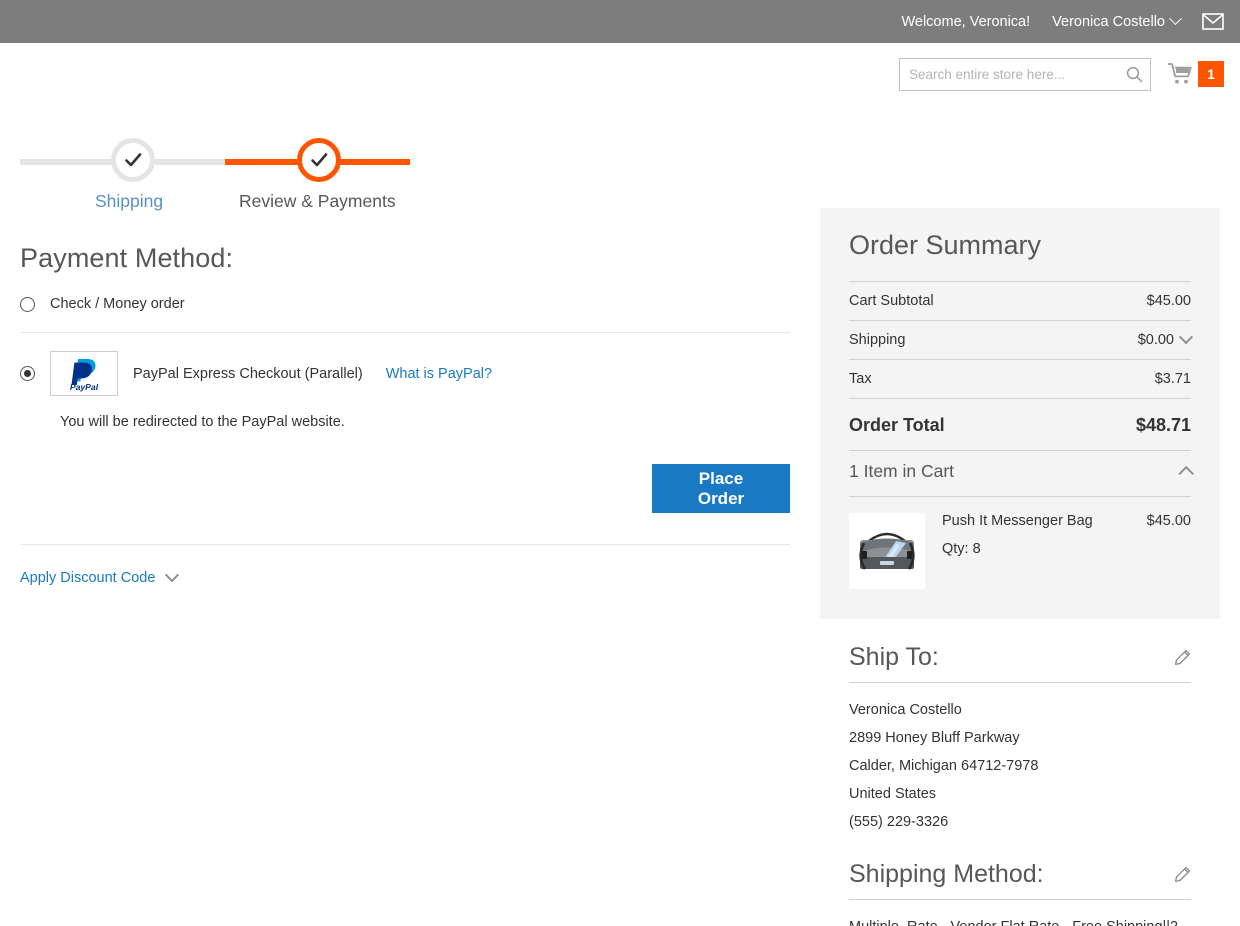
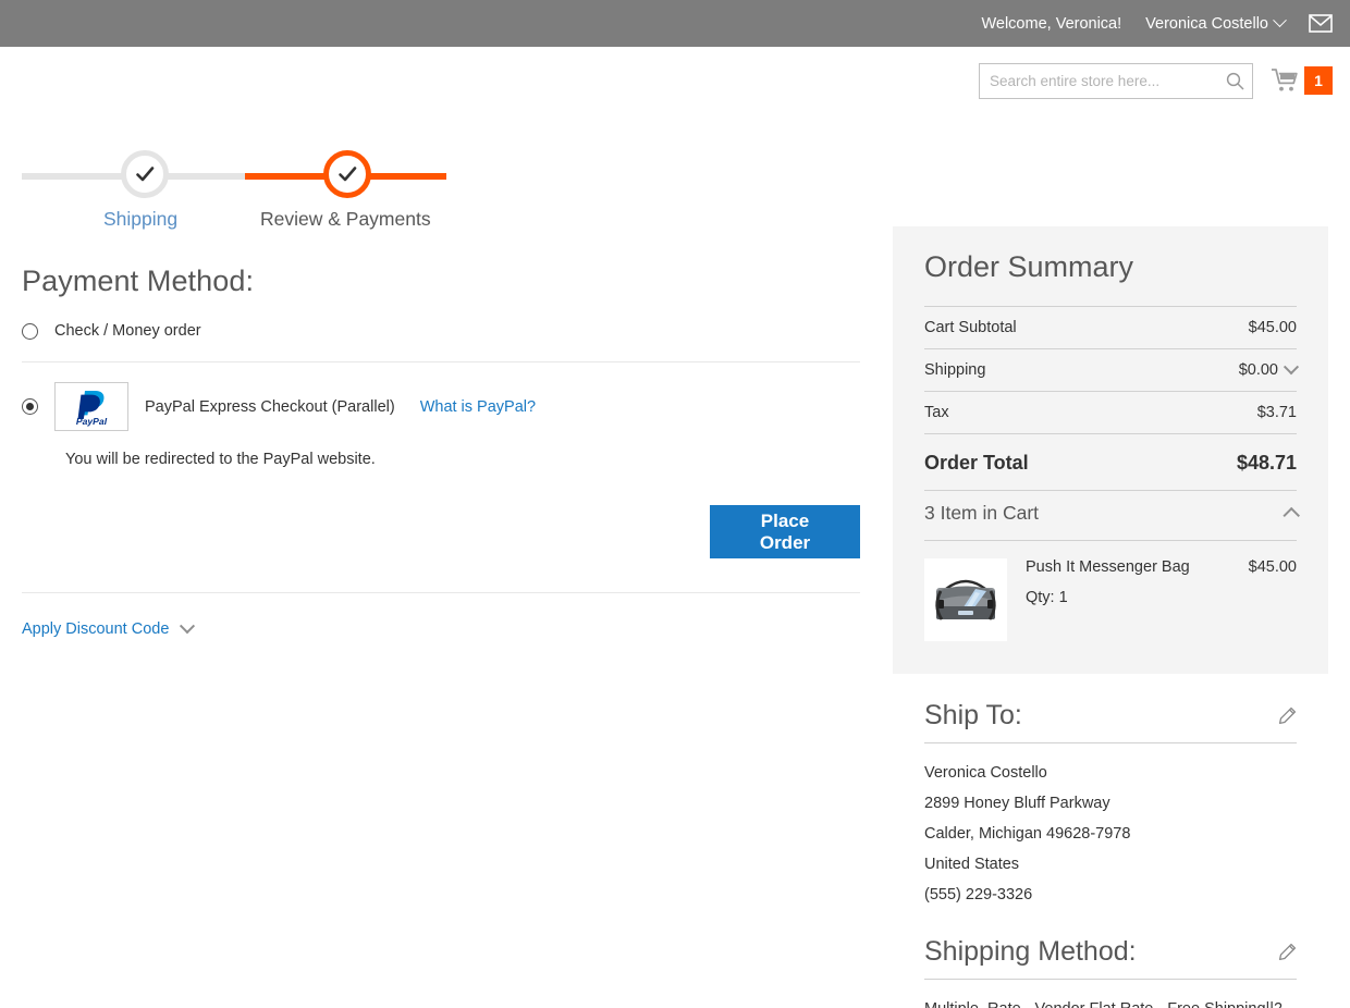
  Welcome, Veronica!
  Veronica Costello
  Search entire store here...
  1
  Shipping
  Review & Payments
  Payment Method:
  Check / Money order
  PayPal
  PayPal Express Checkout (Parallel)
  What is PayPal?
  You will be redirected to the PayPal website.
  Place Order
  Apply Discount Code
  Order Summary
  Cart Subtotal
  $45.00
  Shipping
  $0.00
  Tax
  $3.71
  Order Total
  $48.71
- 1 Item in Cart
+ 3 Item in Cart
  Push It Messenger Bag
- Qty: 8
+ Qty: 1
  $45.00
  Ship To:
  Veronica Costello
  2899 Honey Bluff Parkway
- Calder, Michigan 64712-7978
+ Calder, Michigan 49628-7978
  United States
  (555) 229-3326
  Shipping Method:
